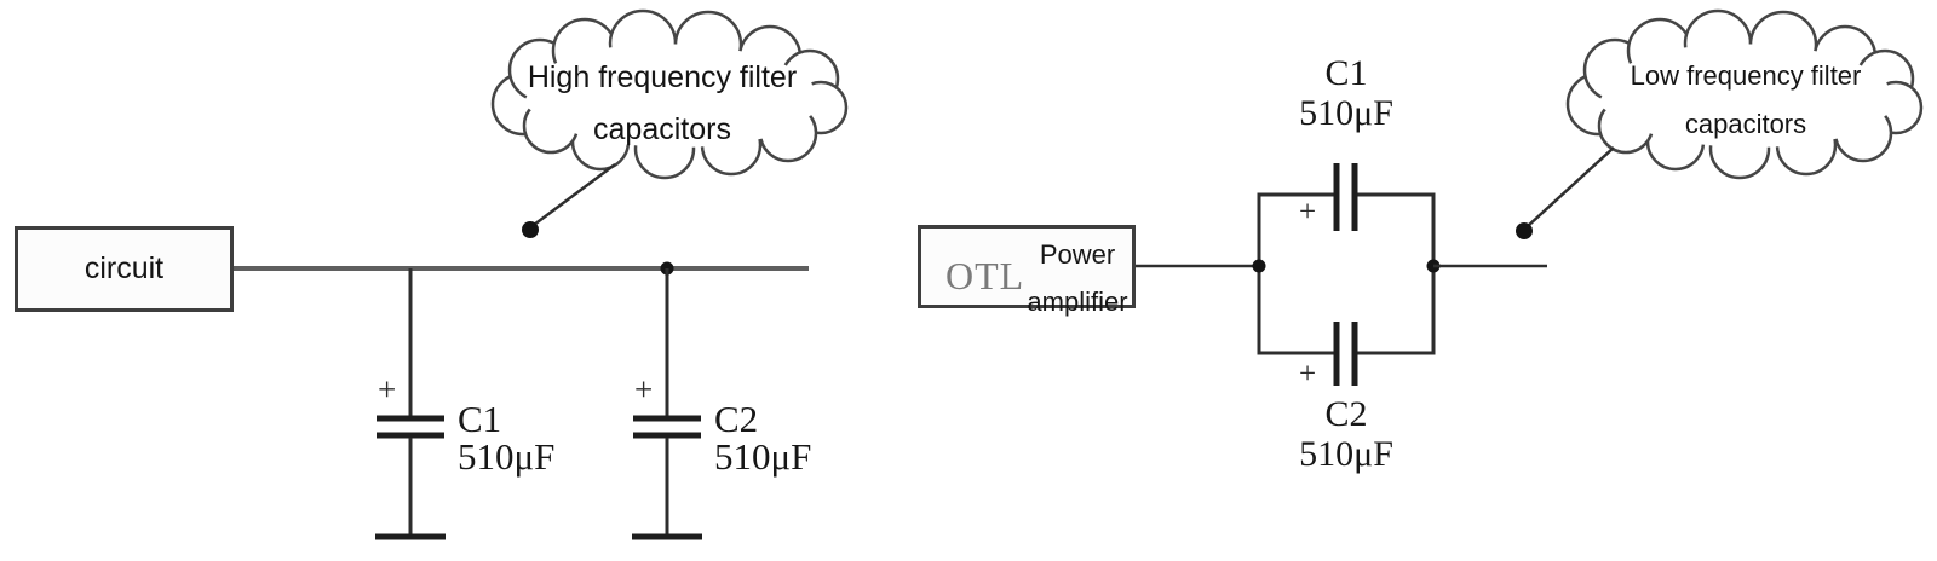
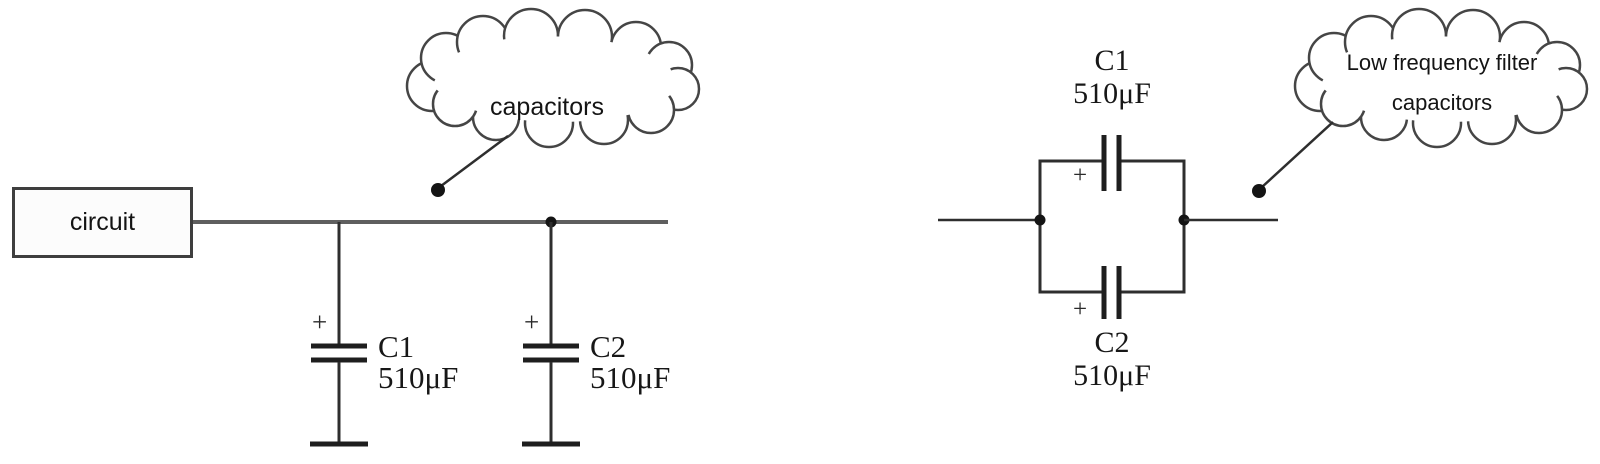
  circuit
- OTL
- Power
- amplifier
- High frequency filter
  capacitors
  Low frequency filter
  capacitors
  +
  C1
  510μF
  +
  C2
  510μF
  C1
  510μF
  +
  +
  C2
  510μF
